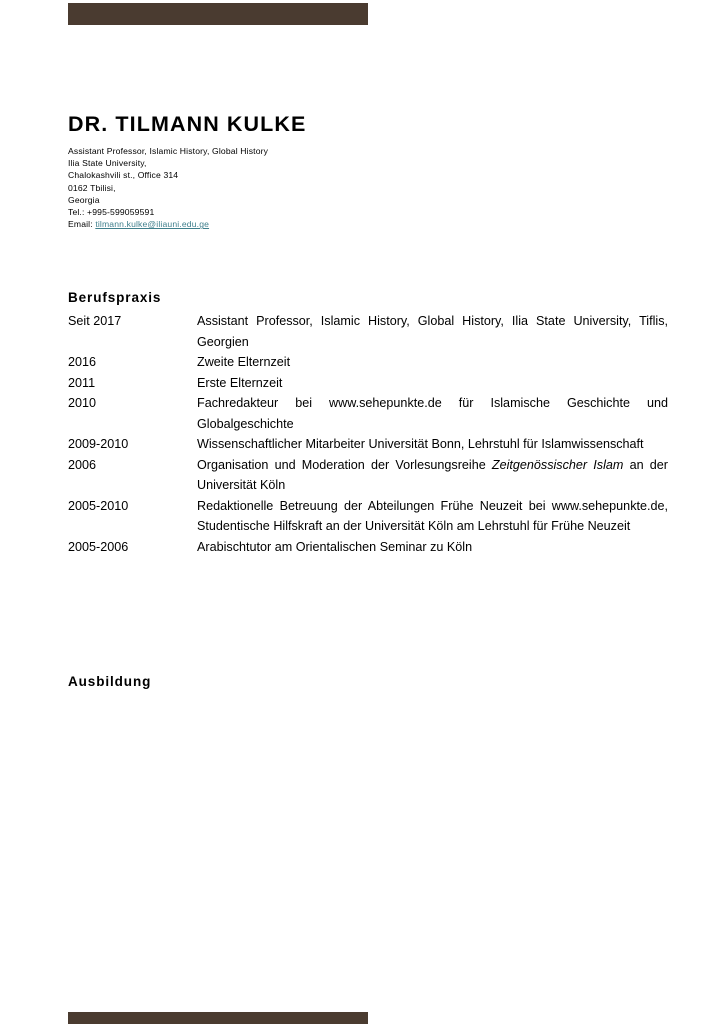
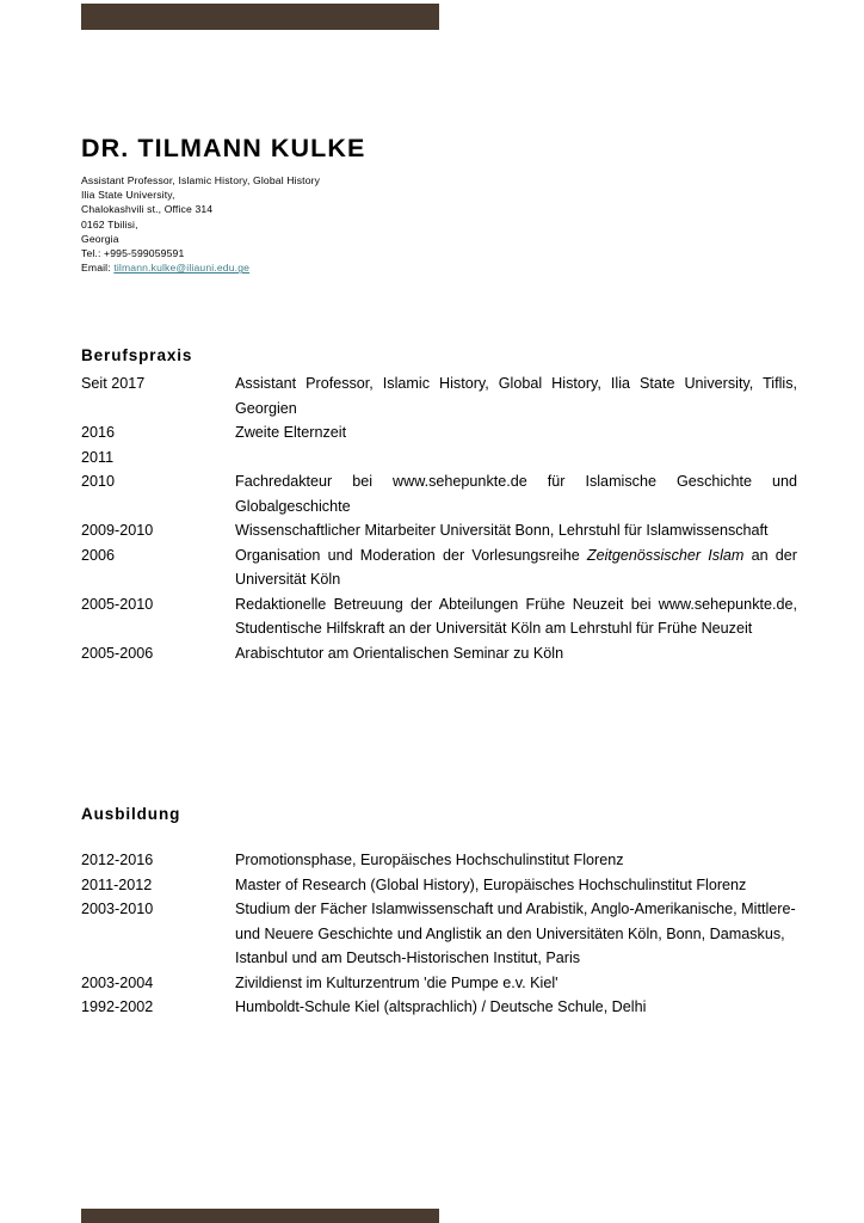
  DR. TILMANN KULKE
  Assistant Professor, Islamic History, Global History
  Ilia State University,
  Chalokashvili st., Office 314
  0162 Tbilisi,
  Georgia
  Tel.: +995-599059591
  Email: tilmann.kulke@iliauni.edu.ge
  Berufspraxis
  Seit 2017
  Assistant Professor, Islamic History, Global History, Ilia State University, Tiflis, Georgien
  2016
  Zweite Elternzeit
  2011
- Erste Elternzeit
  2010
  Fachredakteur bei www.sehepunkte.de für Islamische Geschichte und Globalgeschichte
  2009-2010
  Wissenschaftlicher Mitarbeiter Universität Bonn, Lehrstuhl für Islamwissenschaft
  2006
  Organisation und Moderation der Vorlesungsreihe Zeitgenössischer Islam an der Universität Köln
  2005-2010
  Redaktionelle Betreuung der Abteilungen Frühe Neuzeit bei www.sehepunkte.de, Studentische Hilfskraft an der Universität Köln am Lehrstuhl für Frühe Neuzeit
  2005-2006
  Arabischtutor am Orientalischen Seminar zu Köln
  Ausbildung
+ 2012-2016
+ Promotionsphase, Europäisches Hochschulinstitut Florenz
+ 2011-2012
+ Master of Research (Global History), Europäisches Hochschulinstitut Florenz
+ 2003-2010
+ Studium der Fächer Islamwissenschaft und Arabistik, Anglo-Amerikanische, Mittlere-und Neuere Geschichte und Anglistik an den Universitäten Köln, Bonn, Damaskus, Istanbul und am Deutsch-Historischen Institut, Paris
+ 2003-2004
+ Zivildienst im Kulturzentrum 'die Pumpe e.v. Kiel'
+ 1992-2002
+ Humboldt-Schule Kiel (altsprachlich) / Deutsche Schule, Delhi
